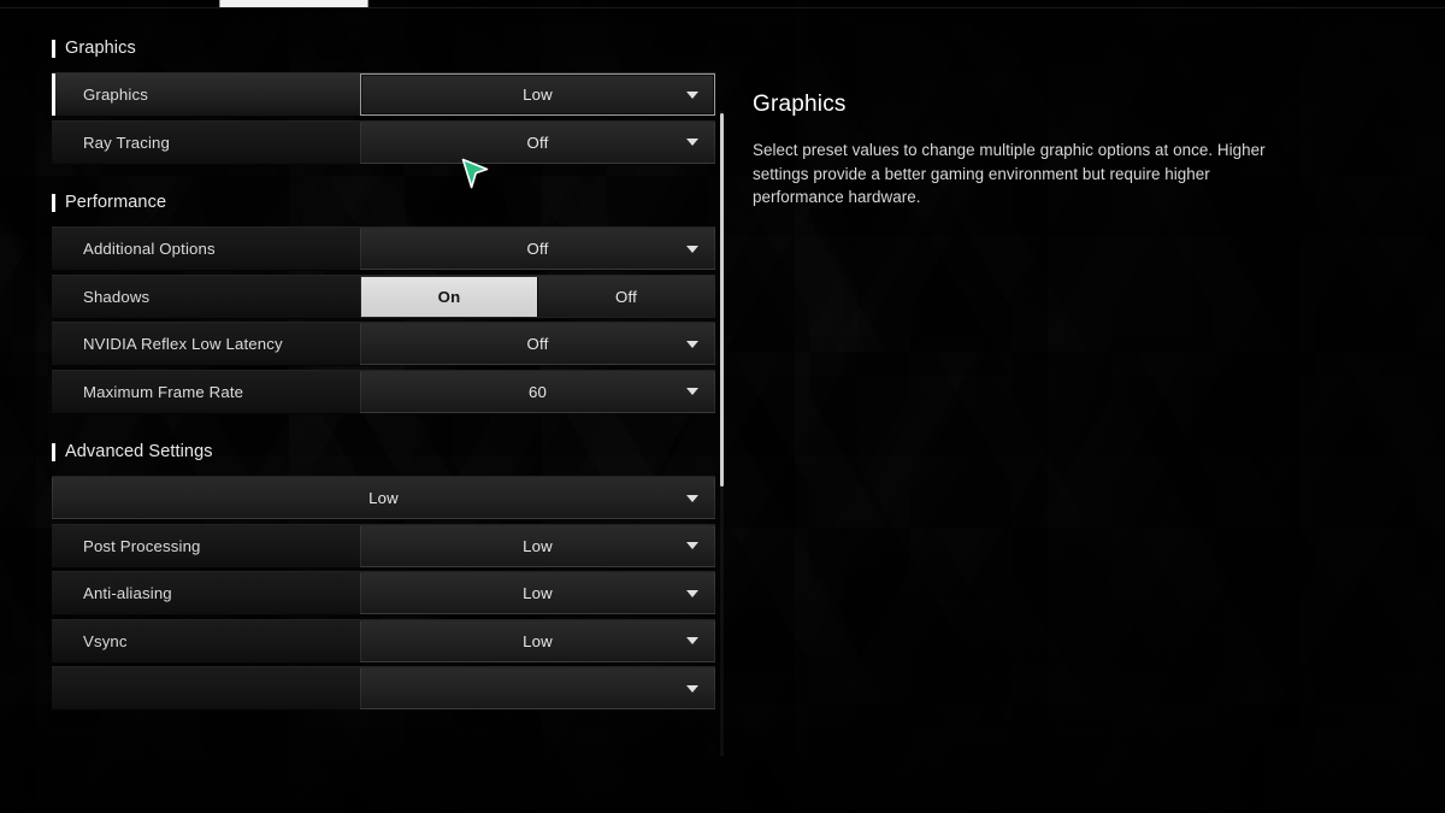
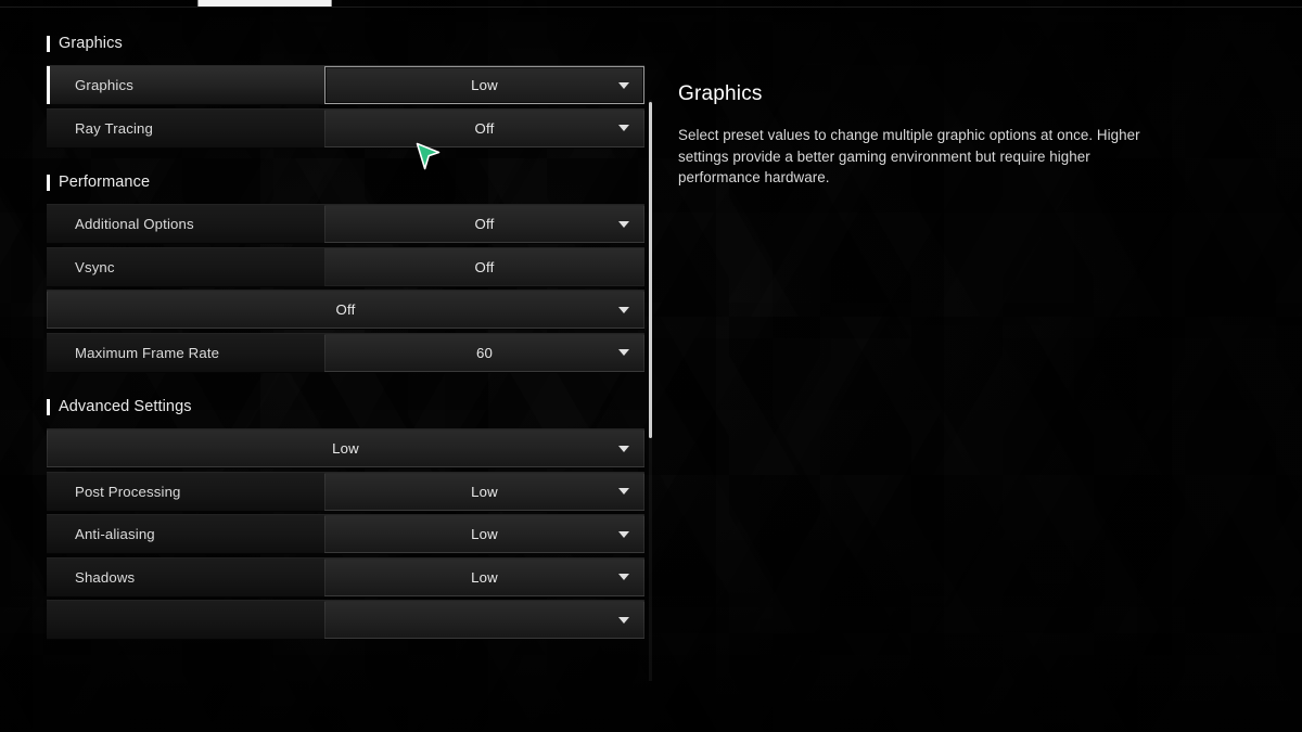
  Graphics
  Graphics
  Low
  Ray Tracing
  Off
  Performance
  Additional Options
  Off
- Shadows
+ Vsync
- On
  Off
- NVIDIA Reflex Low Latency
  Off
  Maximum Frame Rate
  60
  Advanced Settings
  Low
  Post Processing
  Low
  Anti-aliasing
  Low
- Vsync
+ Shadows
  Low
  Graphics
  Select preset values to change multiple graphic options at once. Higher settings provide a better gaming environment but require higher performance hardware.
